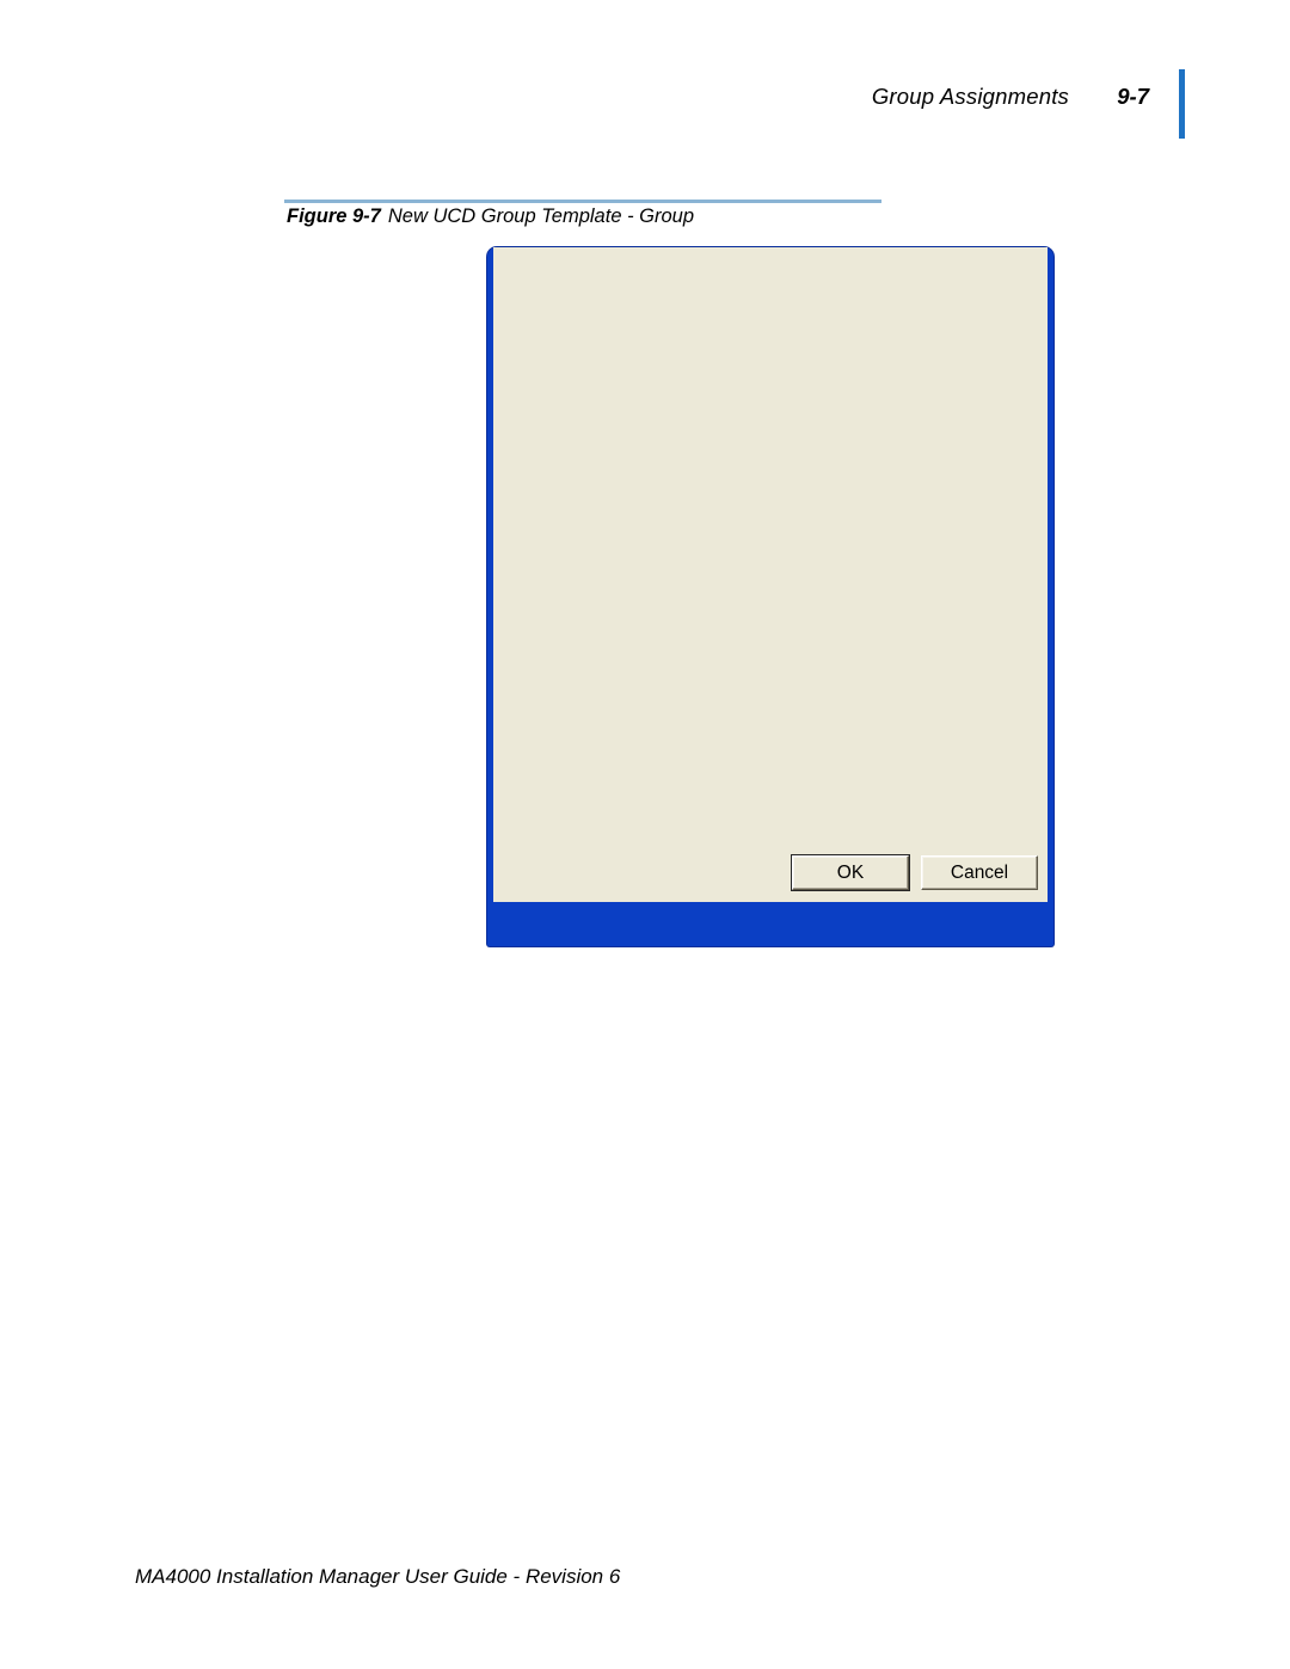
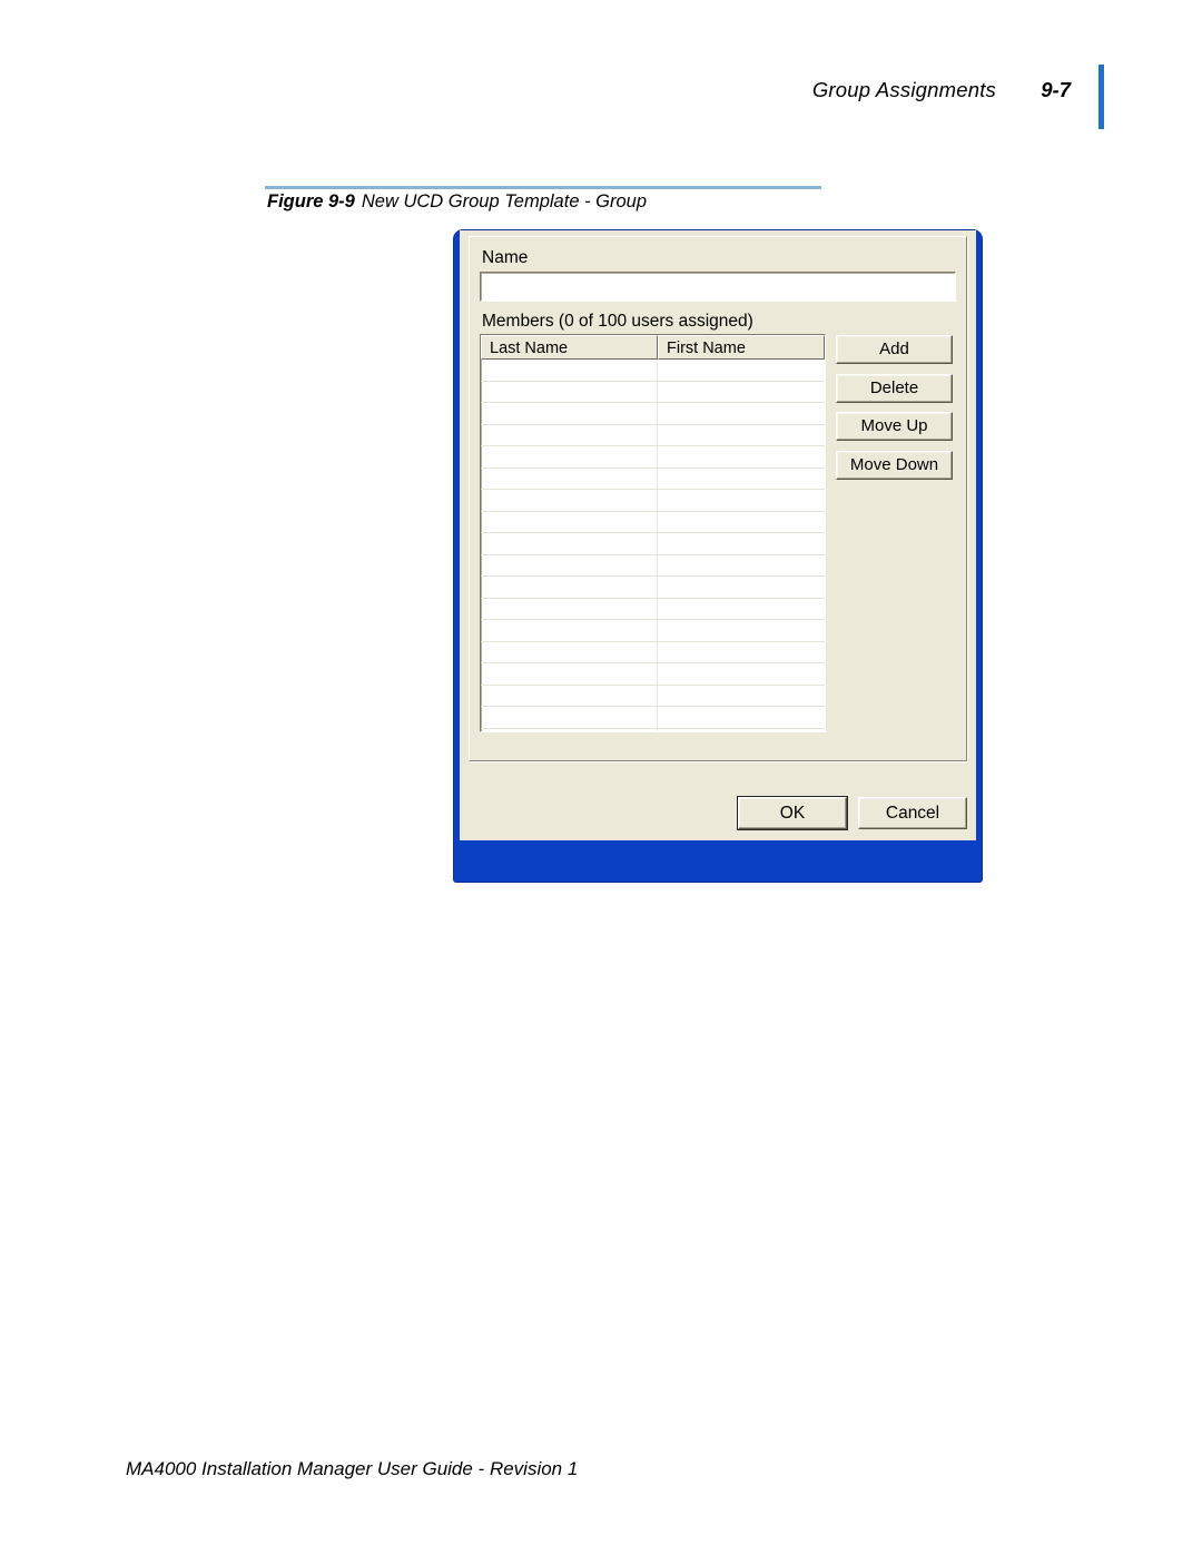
  Group Assignments
  9-7
- Figure 9-7 New UCD Group Template - Group
+ Figure 9-9 New UCD Group Template - Group
+ Name
+ Members (0 of 100 users assigned)
+ Last Name
+ First Name
+ Add
+ Delete
+ Move Up
+ Move Down
  OK
  Cancel
- MA4000 Installation Manager User Guide - Revision 6
+ MA4000 Installation Manager User Guide - Revision 1
